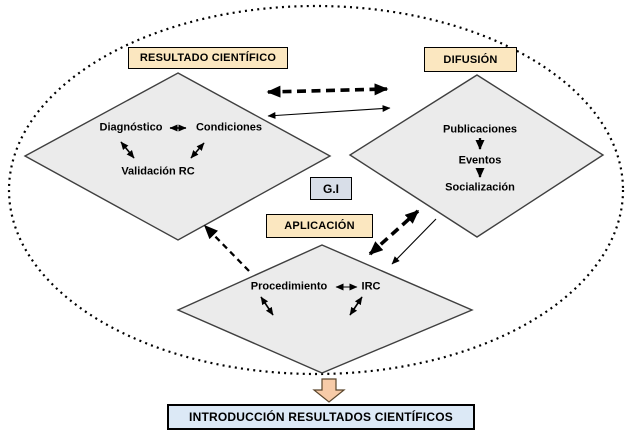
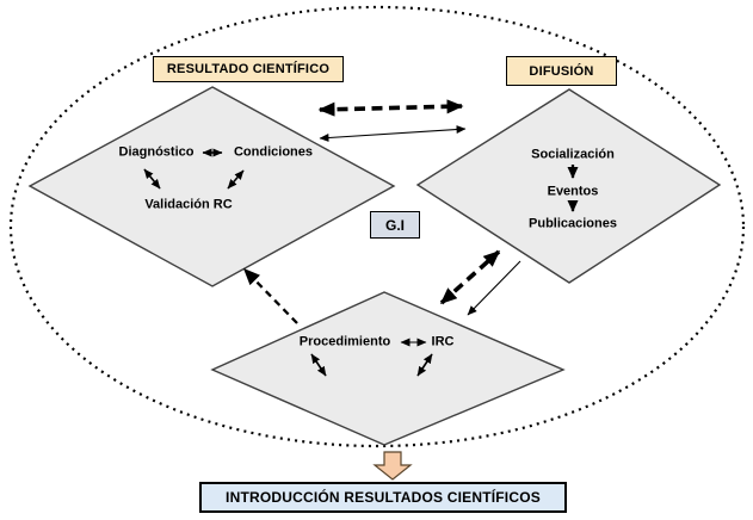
  RESULTADO CIENTÍFICO
  DIFUSIÓN
- APLICACIÓN
  G.I
  INTRODUCCIÓN RESULTADOS CIENTÍFICOS
  Diagnóstico
  Condiciones
  Validación RC
- Publicaciones
+ Socialización
  Eventos
- Socialización
+ Publicaciones
  Procedimiento
  IRC
